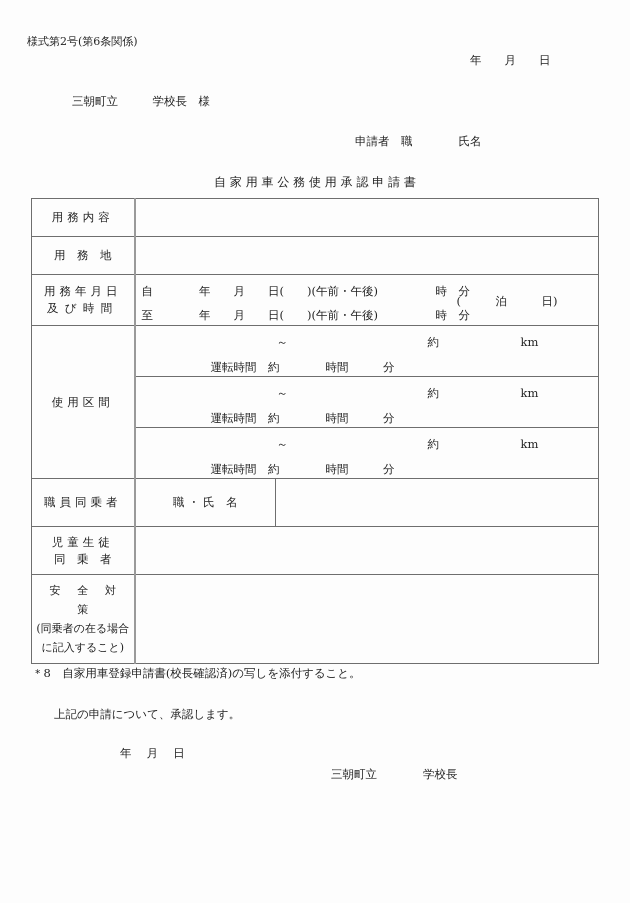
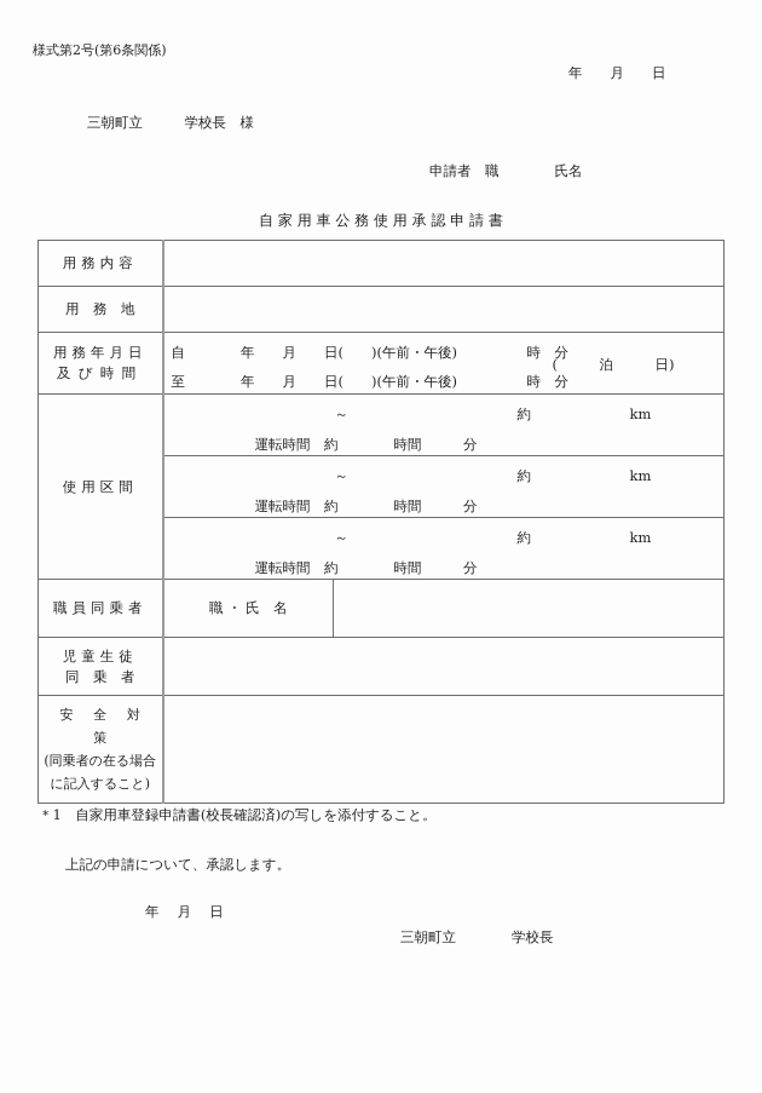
  様式第2号(第6条関係)
  年 月 日
  三朝町立 学校長 様
  申請者 職 氏名
  自 家 用 車 公 務 使 用 承 認 申 請 書
  用務内容
  用 務 地
  用務年月日 及び時間	自 年 月 日( )(午前・午後) 時 分 至 年 月 日( )(午前・午後) 時 分 ( 泊 日)
  使用区間	～ 約 km 運転時間 約 時間 分
  ～ 約 km 運転時間 約 時間 分
  ～ 約 km 運転時間 約 時間 分
  職員同乗者	職 ・ 氏 名
  児童生徒 同 乗 者
  安 全 対 策 (同乗者の在る場合 に記入すること)
- ＊8 自家用車登録申請書(校長確認済)の写しを添付すること。
+ ＊1 自家用車登録申請書(校長確認済)の写しを添付すること。
  上記の申請について、承認します。
  年 月 日
  三朝町立 学校長
